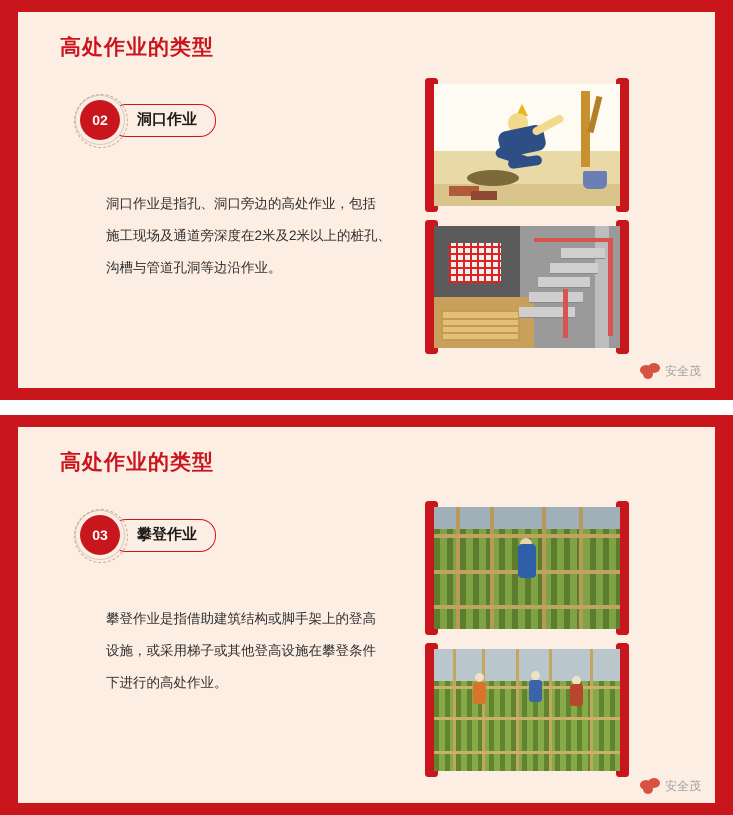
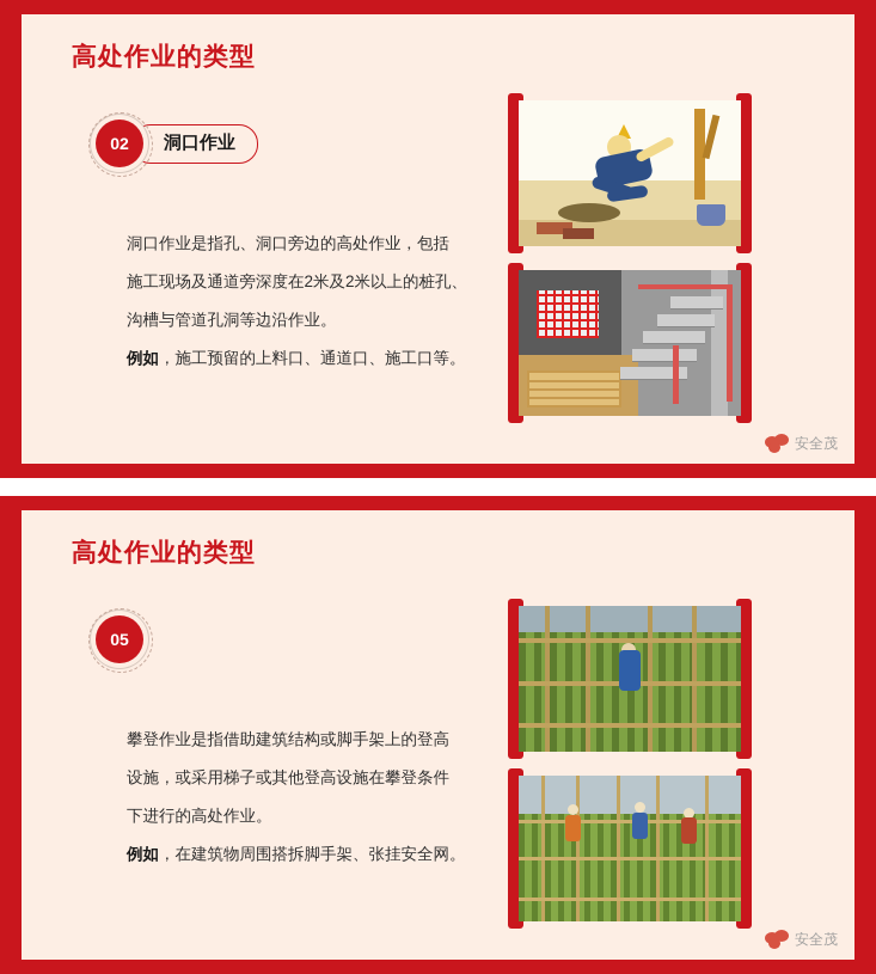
  高处作业的类型
  02
  洞口作业
  洞口作业是指孔、洞口旁边的高处作业，包括
  施工现场及通道旁深度在2米及2米以上的桩孔、
  沟槽与管道孔洞等边沿作业。
+ 例如，施工预留的上料口、通道口、施工口等。
  安全茂
  高处作业的类型
- 03
+ 05
- 攀登作业
  攀登作业是指借助建筑结构或脚手架上的登高
  设施，或采用梯子或其他登高设施在攀登条件
  下进行的高处作业。
+ 例如，在建筑物周围搭拆脚手架、张挂安全网。
  安全茂
